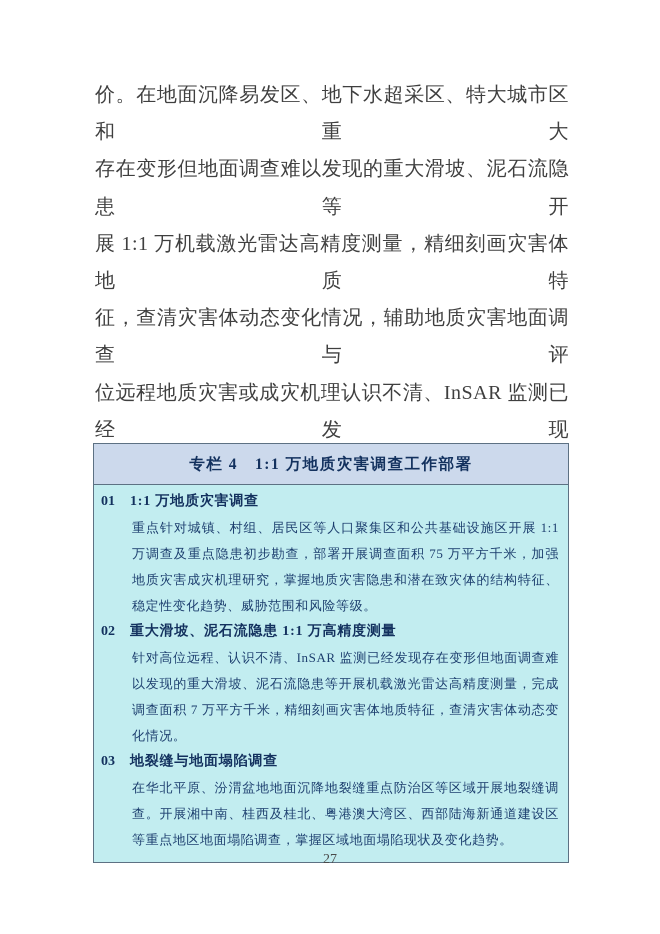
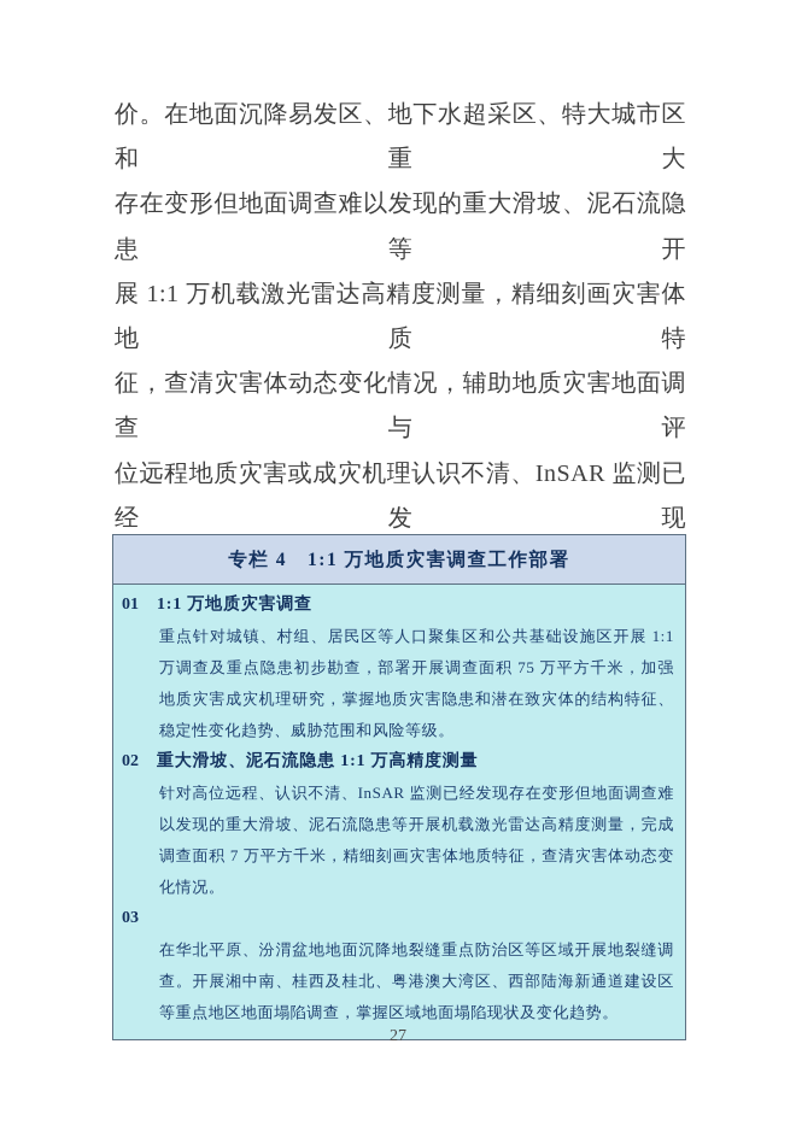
  价。在地面沉降易发区、地下水超采区、特大城市区和重大
  存在变形但地面调查难以发现的重大滑坡、泥石流隐患等开
  展 1:1 万机载激光雷达高精度测量，精细刻画灾害体地质特
  征，查清灾害体动态变化情况，辅助地质灾害地面调查与评
  位远程地质灾害或成灾机理认识不清、InSAR 监测已经发现
  专栏 4 1:1 万地质灾害调查工作部署
  01
  1:1 万地质灾害调查
  重点针对城镇、村组、居民区等人口聚集区和公共基础设施区开展 1:1 万调查及重点隐患初步勘查，部署开展调查面积 75 万平方千米，加强地质灾害成灾机理研究，掌握地质灾害隐患和潜在致灾体的结构特征、稳定性变化趋势、威胁范围和风险等级。
  02
  重大滑坡、泥石流隐患 1:1 万高精度测量
  针对高位远程、认识不清、InSAR 监测已经发现存在变形但地面调查难以发现的重大滑坡、泥石流隐患等开展机载激光雷达高精度测量，完成调查面积 7 万平方千米，精细刻画灾害体地质特征，查清灾害体动态变化情况。
  03
- 地裂缝与地面塌陷调查
  在华北平原、汾渭盆地地面沉降地裂缝重点防治区等区域开展地裂缝调查。开展湘中南、桂西及桂北、粤港澳大湾区、西部陆海新通道建设区等重点地区地面塌陷调查，掌握区域地面塌陷现状及变化趋势。
  27
